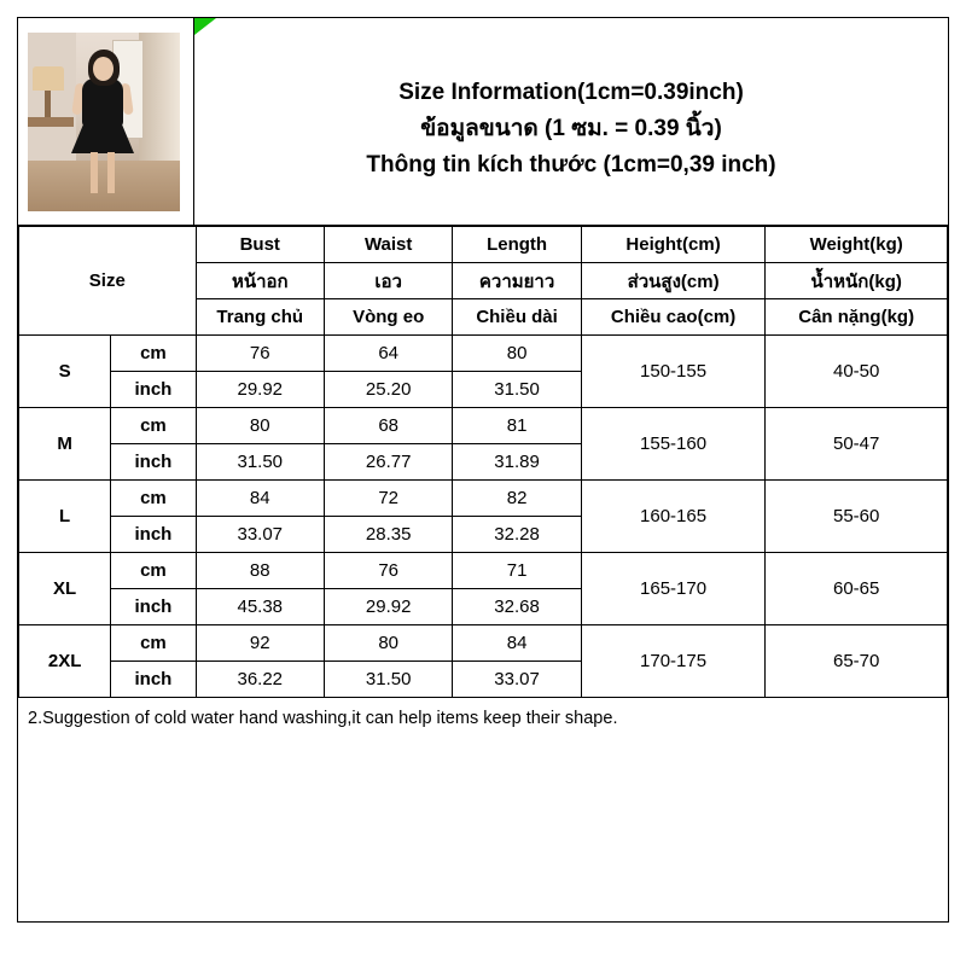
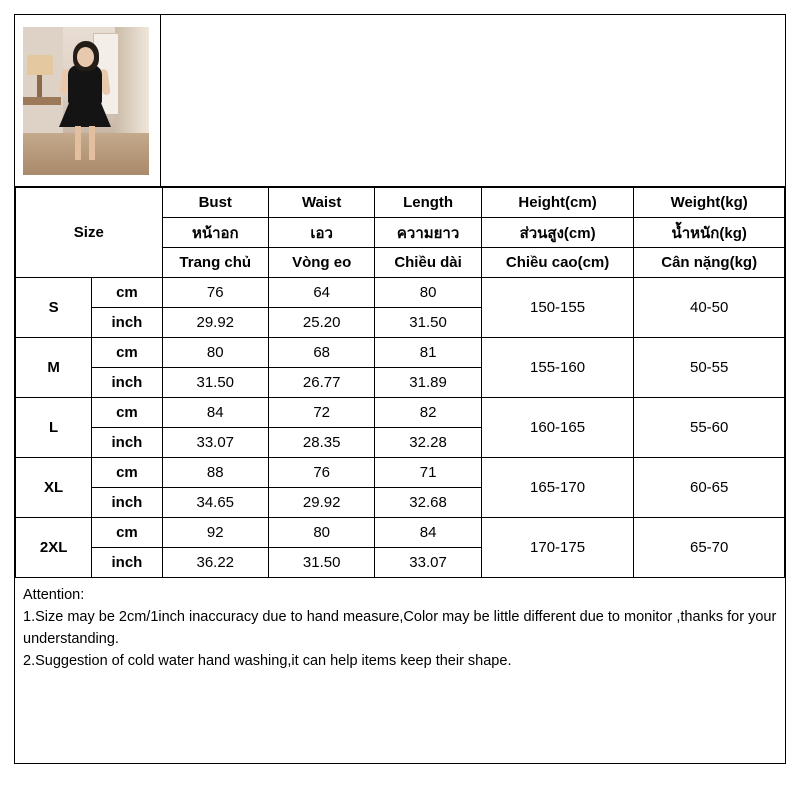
- Size Information(1cm=0.39inch)
- ข้อมูลขนาด (1 ซม. = 0.39 นิ้ว)
- Thông tin kích thước (1cm=0,39 inch)
  Size	Bust	Waist	Length	Height(cm)	Weight(kg)
  หน้าอก	เอว	ความยาว	ส่วนสูง(cm)	น้ำหนัก(kg)
  Trang chủ	Vòng eo	Chiều dài	Chiều cao(cm)	Cân nặng(kg)
  S	cm	76	64	80	150-155	40-50
  inch	29.92	25.20	31.50
- M	cm	80	68	81	155-160	50-47
+ M	cm	80	68	81	155-160	50-55
  inch	31.50	26.77	31.89
  L	cm	84	72	82	160-165	55-60
  inch	33.07	28.35	32.28
  XL	cm	88	76	71	165-170	60-65
- inch	45.38	29.92	32.68
+ inch	34.65	29.92	32.68
  2XL	cm	92	80	84	170-175	65-70
  inch	36.22	31.50	33.07
+ Attention:
+ 1.Size may be 2cm/1inch inaccuracy due to hand measure,Color may be little different due to monitor ,thanks for your understanding.
  2.Suggestion of cold water hand washing,it can help items keep their shape.
